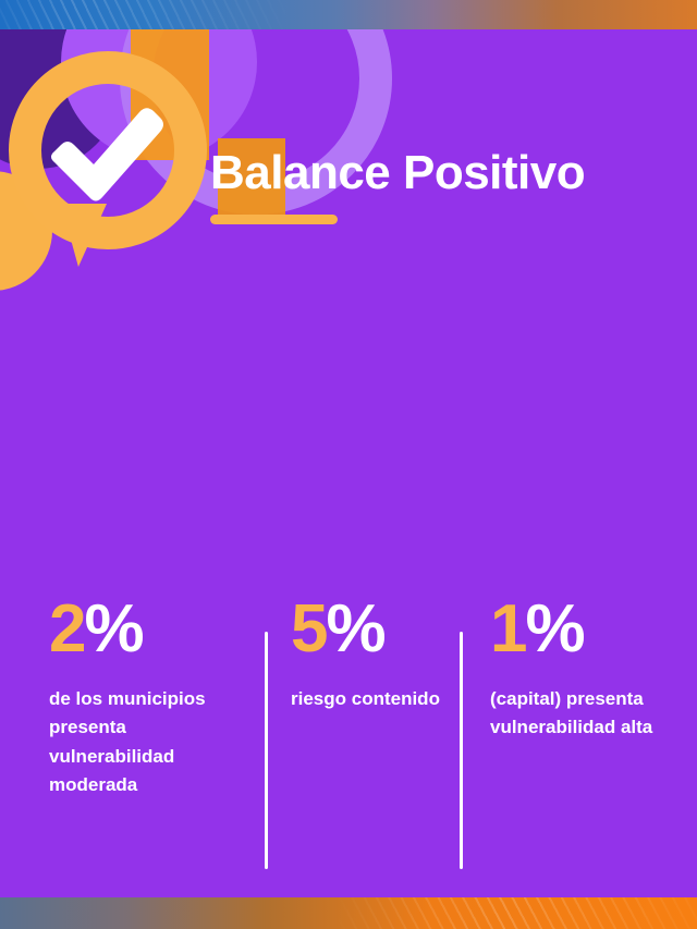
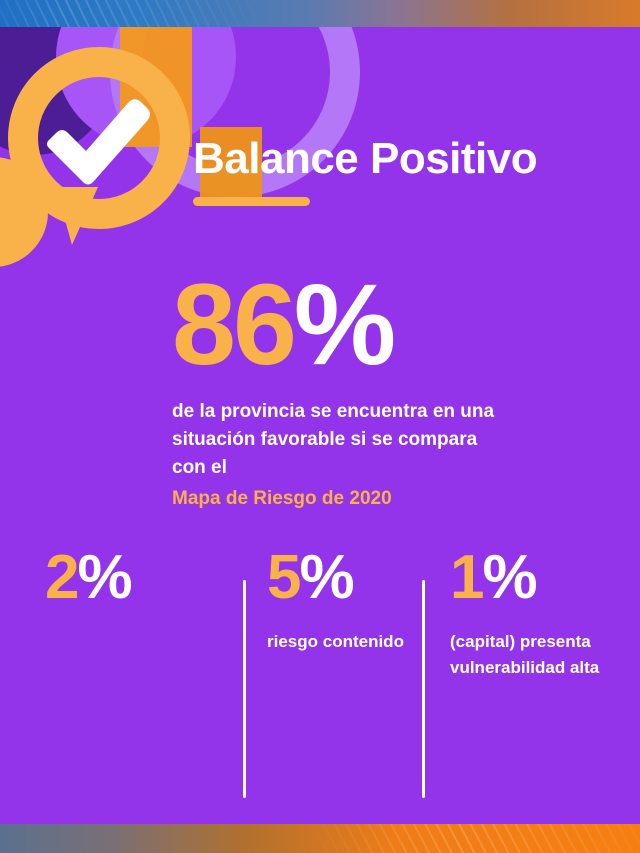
  Balance Positivo
+ 86%
+ de la provincia se encuentra en una situación favorable si se compara con el
+ Mapa de Riesgo de 2020
  2%
- de los municipios presenta vulnerabilidad moderada
  5%
  riesgo contenido
  1%
  (capital) presenta vulnerabilidad alta
